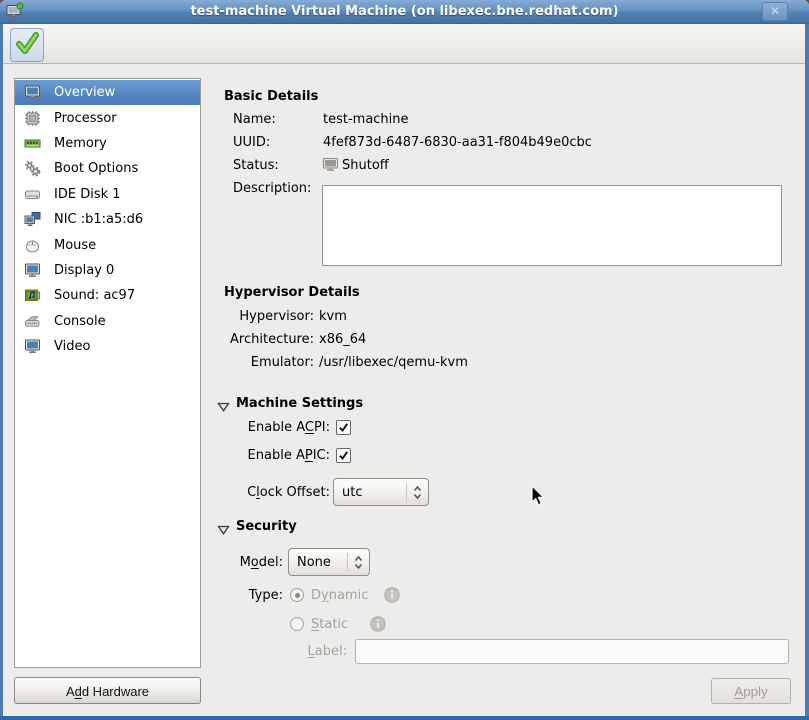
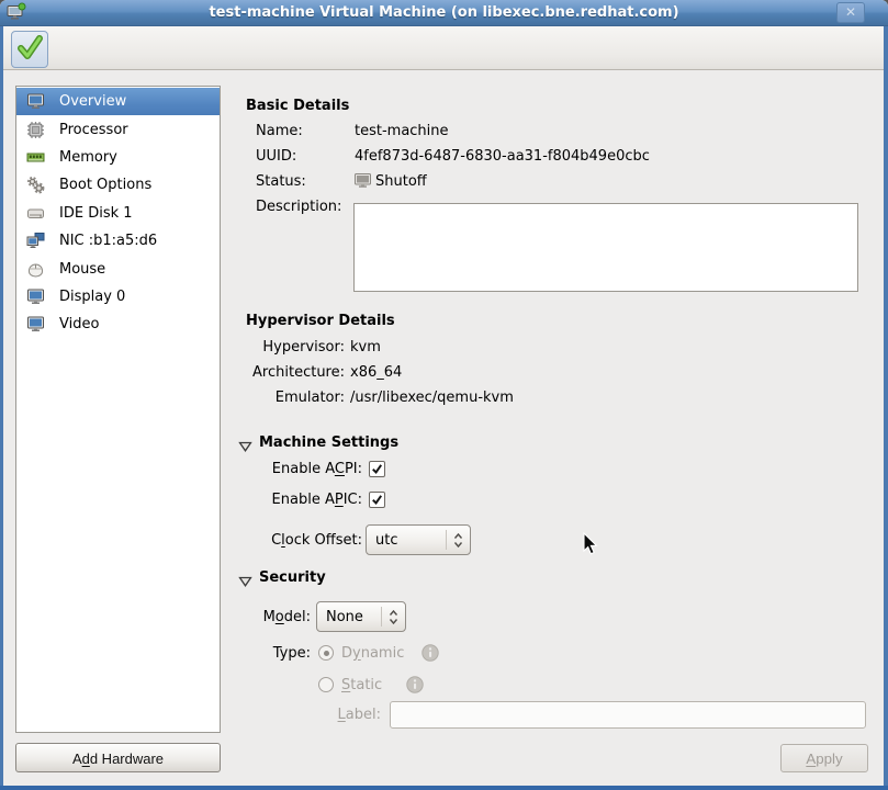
  test-machine Virtual Machine (on libexec.bne.redhat.com)
  ✕
  Overview
  Processor
  Memory
  Boot Options
  IDE Disk 1
  NIC :b1:a5:d6
  Mouse
  Display 0
- Sound: ac97
- Console
  Video
  Add Hardware
  Basic Details
  Name:
  test-machine
  UUID:
  4fef873d-6487-6830-aa31-f804b49e0cbc
  Status:
  Shutoff
  Description:
  Hypervisor Details
  Hypervisor:
  kvm
  Architecture:
  x86_64
  Emulator:
  /usr/libexec/qemu-kvm
  Machine Settings
  Enable ACPI:
  Enable APIC:
  Clock Offset:
  utc
  Security
  Model:
  None
  Type:
  Dynamic
  Static
  Label:
  Apply
